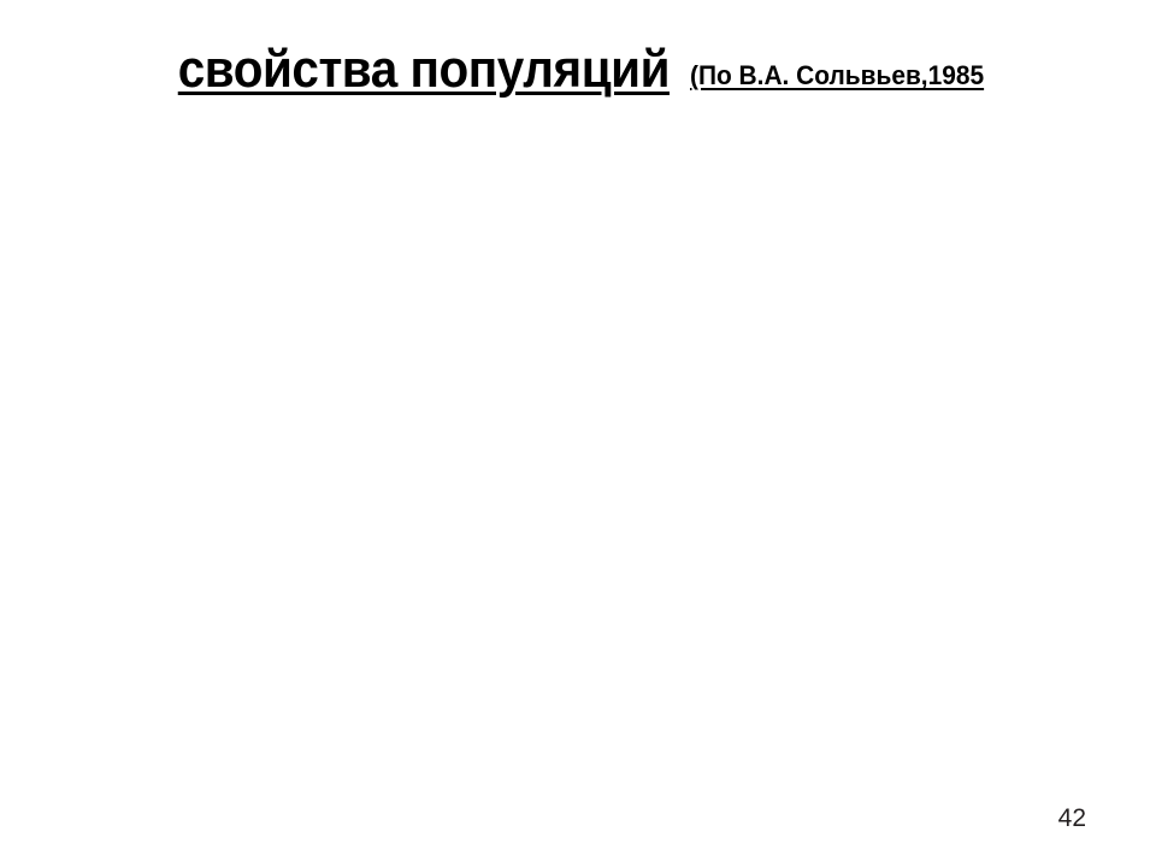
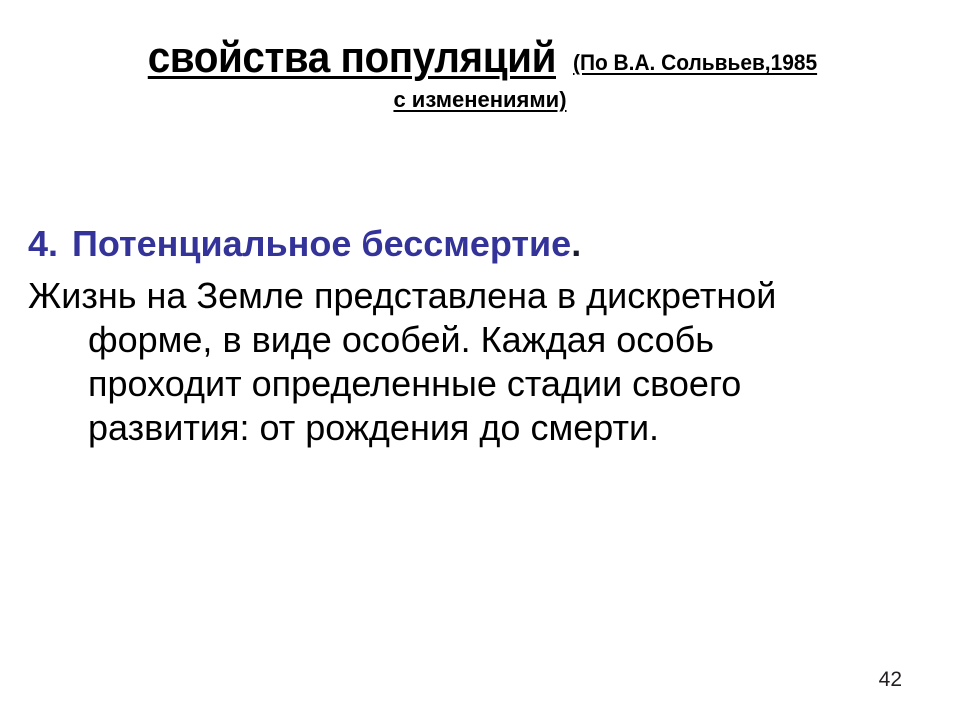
  свойства популяций (По В.А. Сольвьев,1985
+ с изменениями)
+ 4. Потенциальное бессмертие.
+ Жизнь на Земле представлена в дискретной
+ форме, в виде особей. Каждая особь
+ проходит определенные стадии своего
+ развития: от рождения до смерти.
  42
